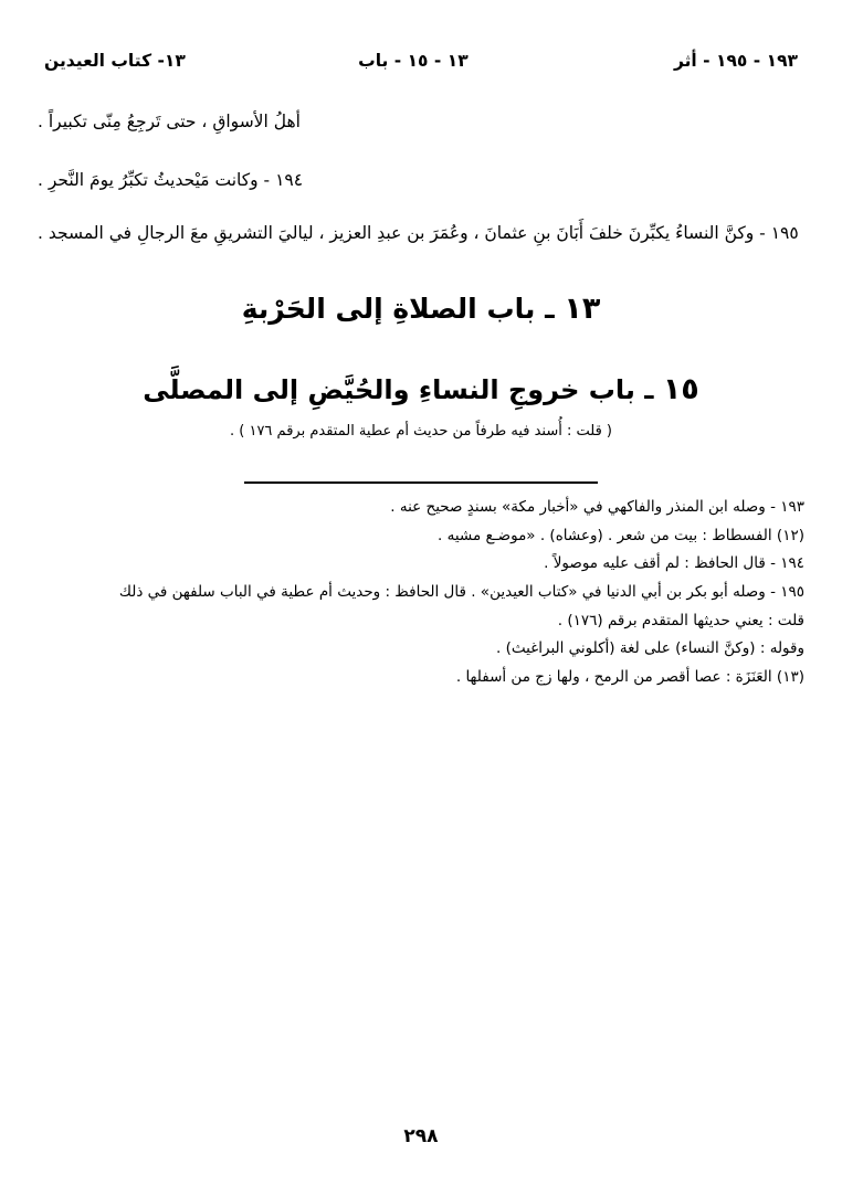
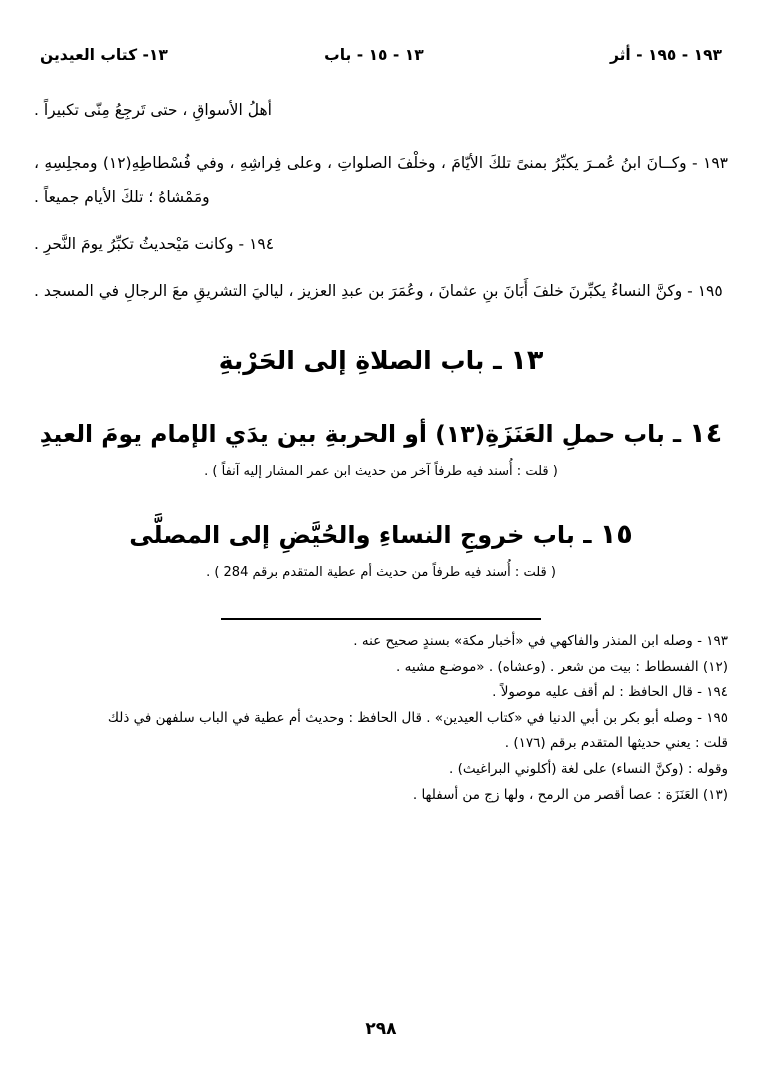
  ١٩٣ - ١٩٥ - أثر
  ١٣ - ١٥ - باب
  ١٣- كتاب العيدين
  أهلُ الأسواقِ ، حتى تَرجِعُ مِنّى تكبيراً .
+ ١٩٣ - وكــانَ ابنُ عُمـرَ يكبِّرُ بمنىً تلكَ الأيّامَ ، وخلْفَ الصلواتِ ، وعلى فِراشِهِ ، وفي فُسْطاطِهِ(١٢) ومجلِسِهِ ، ومَمْشاهُ ؛ تلكَ الأيام جميعاً .
  ١٩٤ - وكانت مَيْحديثُ تكبِّرُ يومَ النَّحرِ .
  ١٩٥ - وكنَّ النساءُ يكبِّرنَ خلفَ أَبَانَ بنِ عثمانَ ، وعُمَرَ بن عبدِ العزيز ، لياليَ التشريقِ معَ الرجالِ في المسجد .
  ١٣ ـ باب الصلاةِ إلى الحَرْبةِ
+ ١٤ ـ باب حملِ العَنَزَةِ(١٣) أو الحربةِ بين يدَي الإمام يومَ العيدِ
+ ( قلت : أُسند فيه طرفاً آخر من حديث ابن عمر المشار إليه آنفاً ) .
  ١٥ ـ باب خروجِ النساءِ والحُيَّضِ إلى المصلَّى
- ( قلت : أُسند فيه طرفاً من حديث أم عطية المتقدم برقم ١٧٦ ) .
+ ( قلت : أُسند فيه طرفاً من حديث أم عطية المتقدم برقم 284 ) .
  ١٩٣ - وصله ابن المنذر والفاكهي في «أخبار مكة» بسندٍ صحيح عنه .
  (١٢) الفسطاط : بيت من شعر . (وعشاه) . «موضـع مشيه .
  ١٩٤ - قال الحافظ : لم أقف عليه موصولاً .
  ١٩٥ - وصله أبو بكر بن أبي الدنيا في «كتاب العيدين» . قال الحافظ : وحديث أم عطية في الباب سلفهن في ذلك
  قلت : يعني حديثها المتقدم برقم (١٧٦) .
  وقوله : (وكنَّ النساء) على لغة (أكلوني البراغيث) .
  (١٣) العَنَزَة : عصا أقصر من الرمح ، ولها زج من أسفلها .
  ٢٩٨
